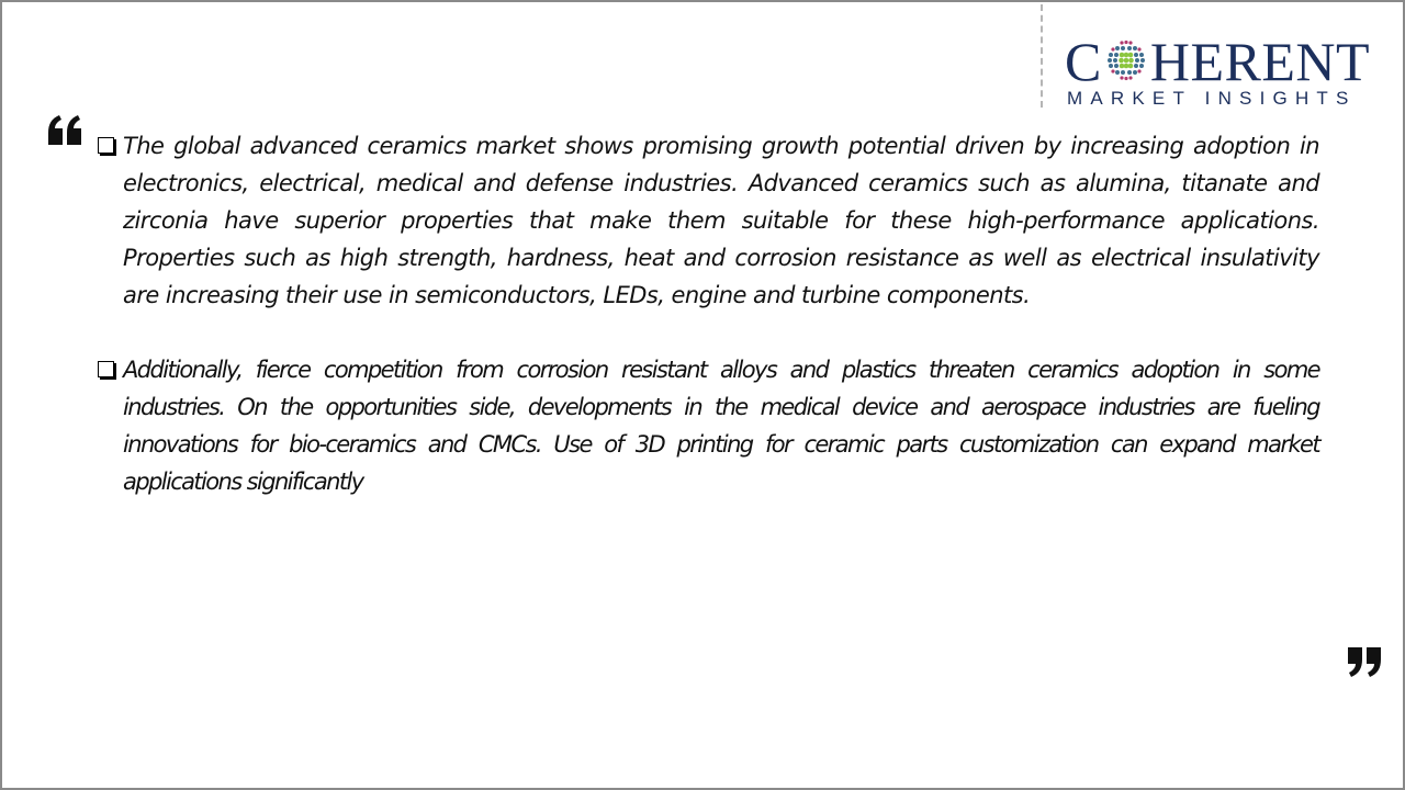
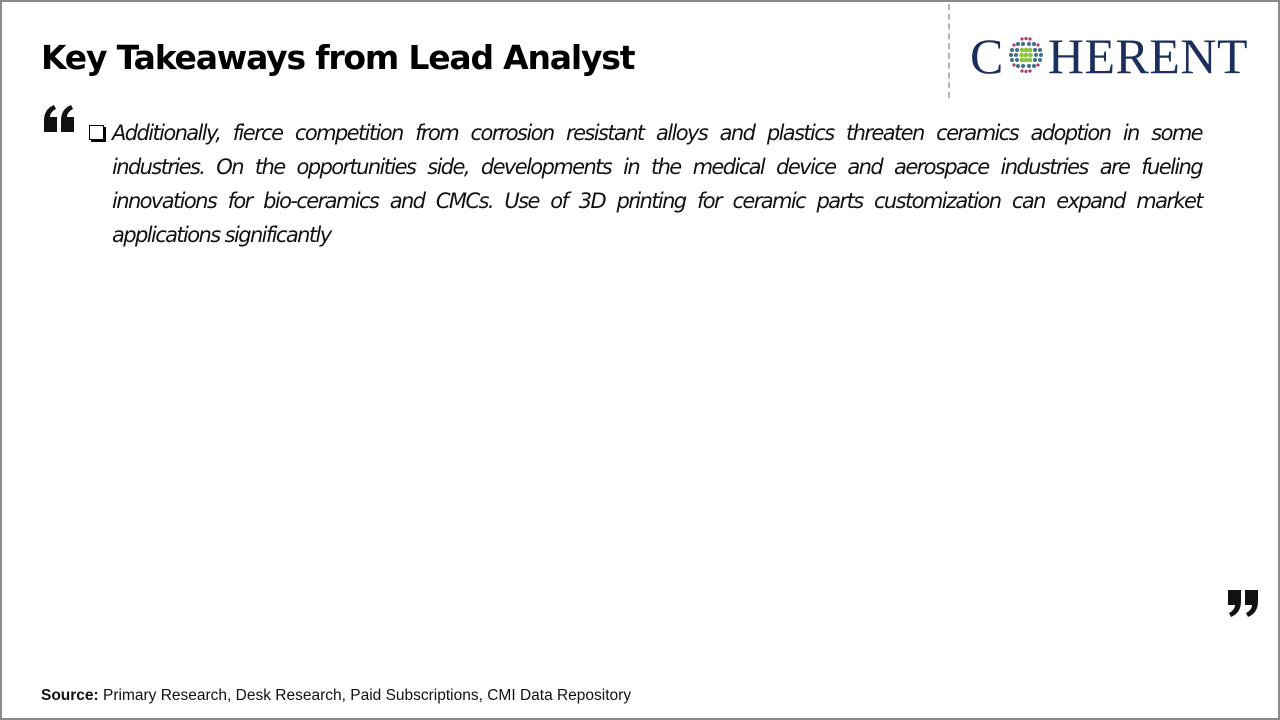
+ Key Takeaways from Lead Analyst
  C HERENT
- MARKET INSIGHTS
- The global advanced ceramics market shows promising growth potential driven by increasing adoption in electronics, electrical, medical and defense industries. Advanced ceramics such as alumina, titanate and zirconia have superior properties that make them suitable for these high-performance applications. Properties such as high strength, hardness, heat and corrosion resistance as well as electrical insulativity are increasing their use in semiconductors, LEDs, engine and turbine components.
  Additionally, fierce competition from corrosion resistant alloys and plastics threaten ceramics adoption in some industries. On the opportunities side, developments in the medical device and aerospace industries are fueling innovations for bio-ceramics and CMCs. Use of 3D printing for ceramic parts customization can expand market applications significantly
+ Source: Primary Research, Desk Research, Paid Subscriptions, CMI Data Repository
